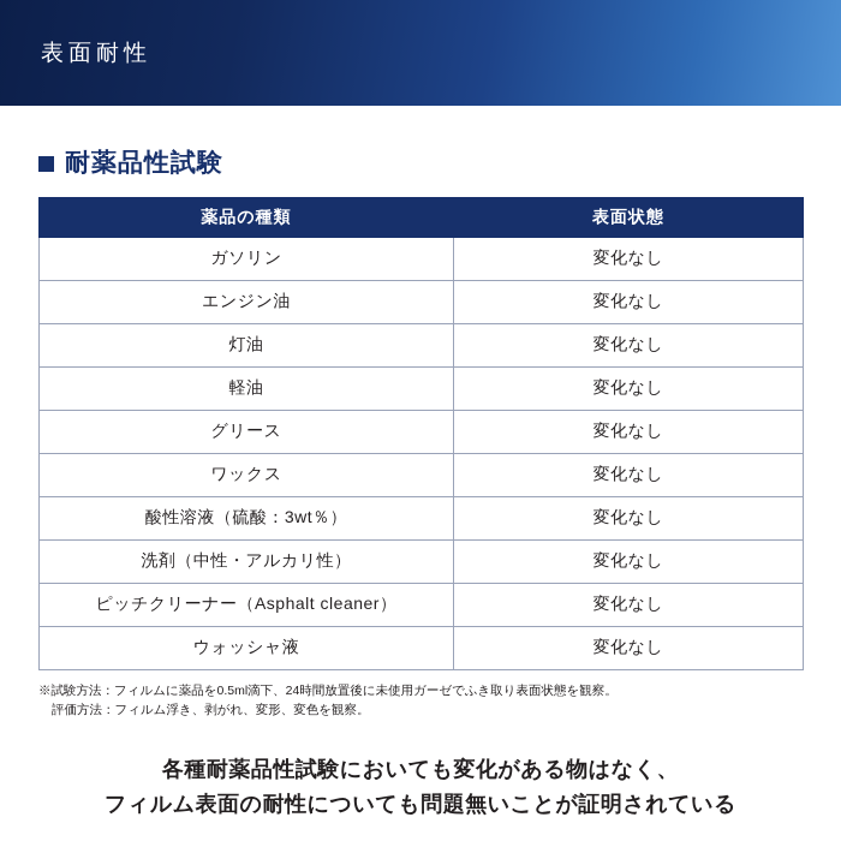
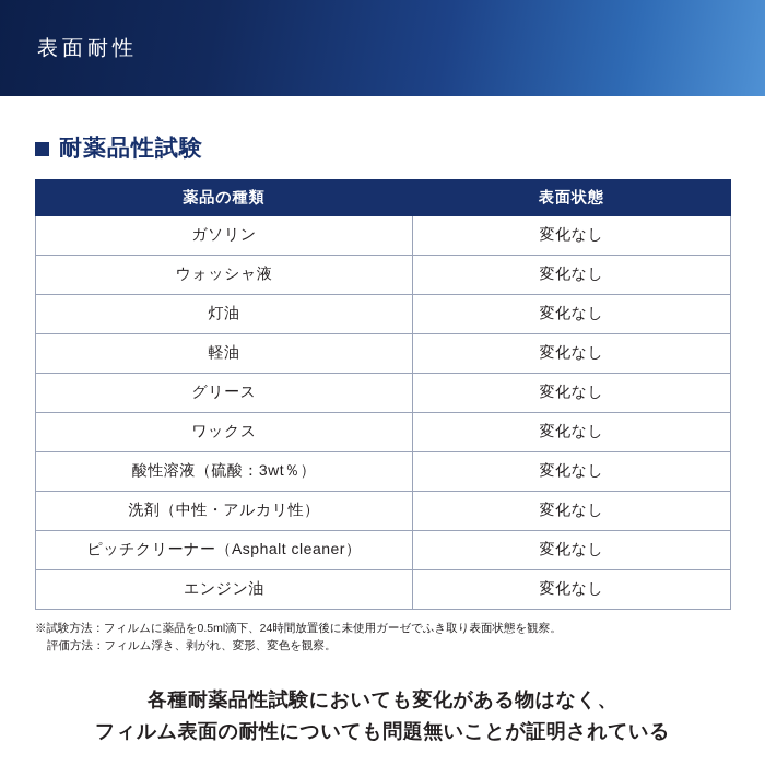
  表面耐性
  耐薬品性試験
  薬品の種類	表面状態
  ガソリン	変化なし
- エンジン油	変化なし
+ ウォッシャ液	変化なし
  灯油	変化なし
  軽油	変化なし
  グリース	変化なし
  ワックス	変化なし
  酸性溶液（硫酸：3wt％）	変化なし
  洗剤（中性・アルカリ性）	変化なし
  ピッチクリーナー（Asphalt cleaner）	変化なし
- ウォッシャ液	変化なし
+ エンジン油	変化なし
  ※試験方法：フィルムに薬品を0.5ml滴下、24時間放置後に未使用ガーゼでふき取り表面状態を観察。
  評価方法：フィルム浮き、剥がれ、変形、変色を観察。
  各種耐薬品性試験においても変化がある物はなく、
  フィルム表面の耐性についても問題無いことが証明されている
